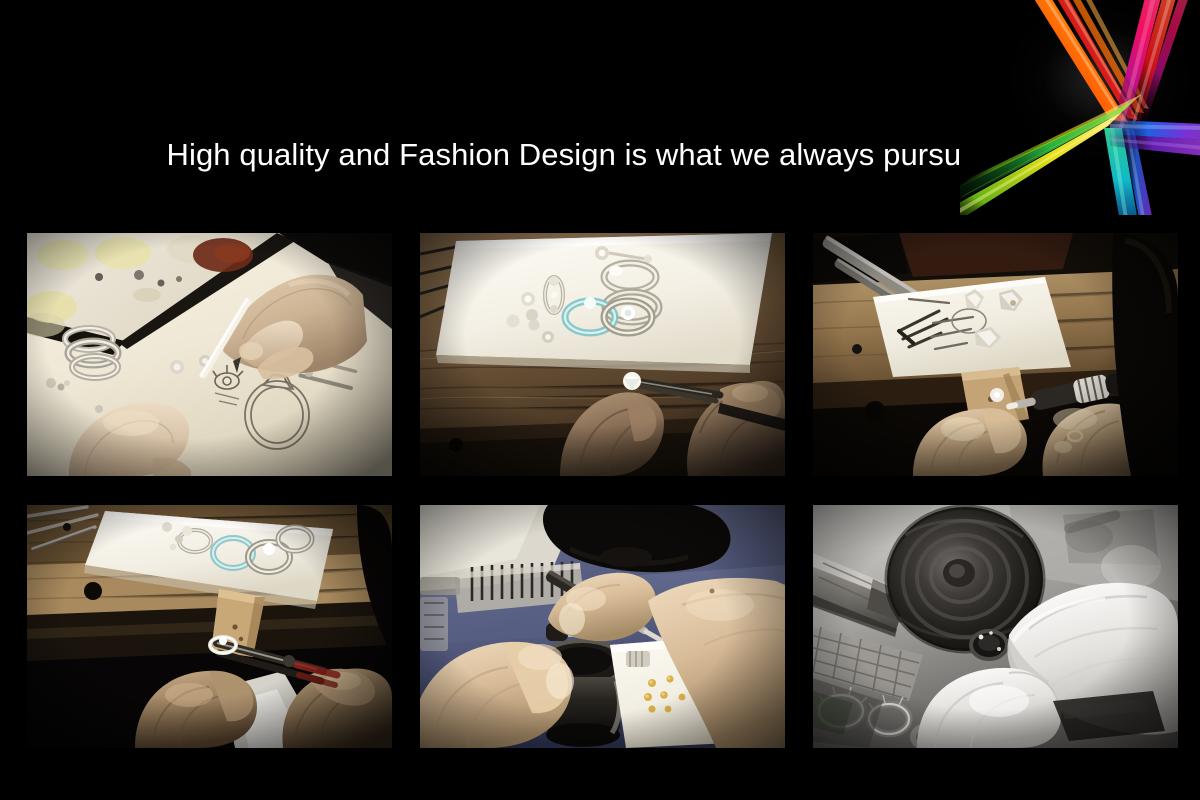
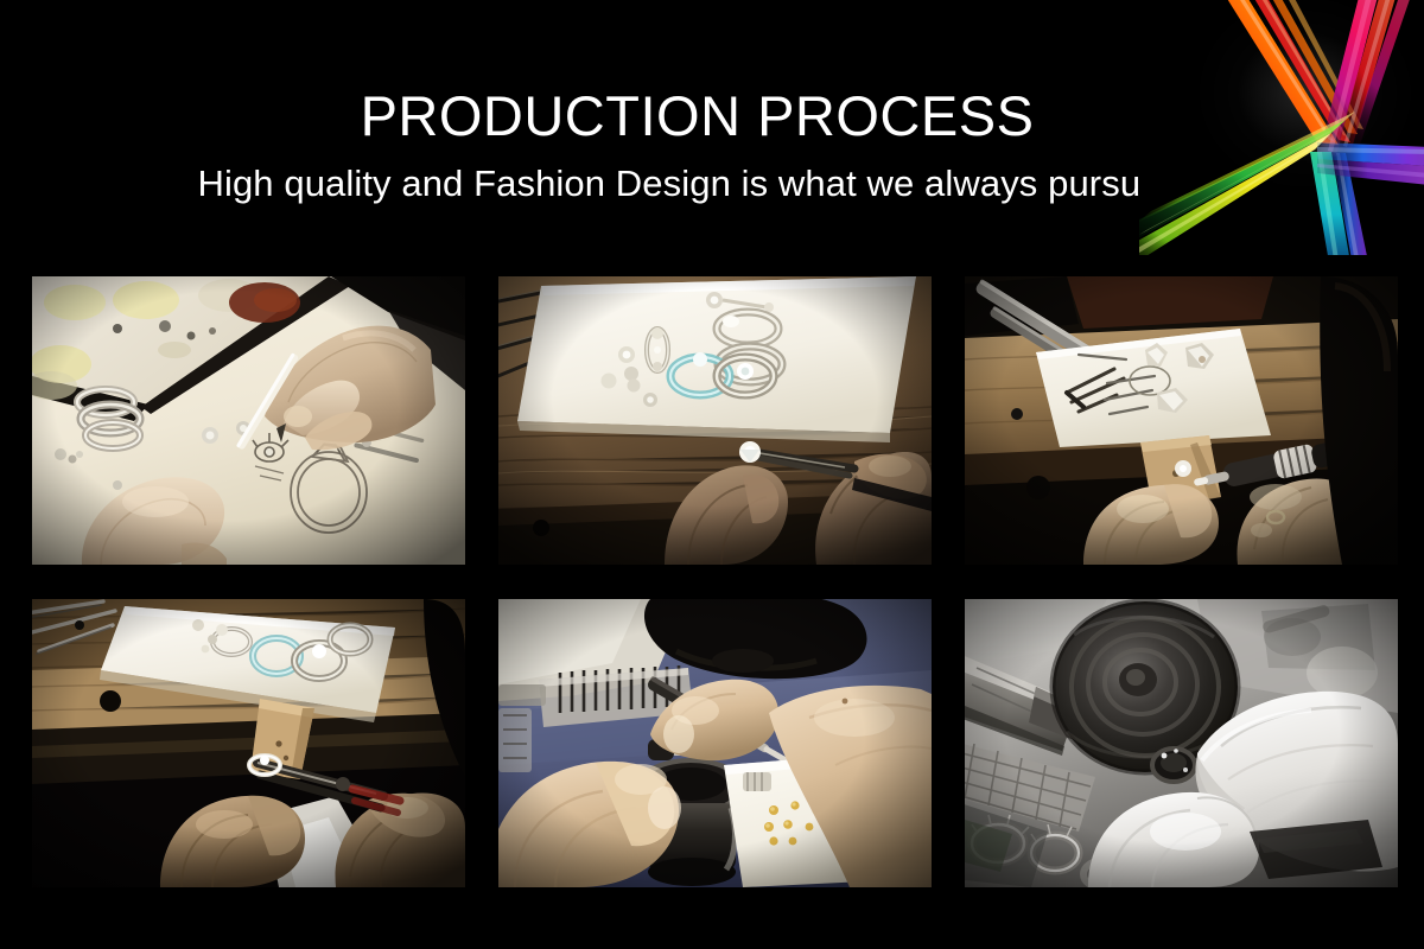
+ PRODUCTION PROCESS
  High quality and Fashion Design is what we always pursu
